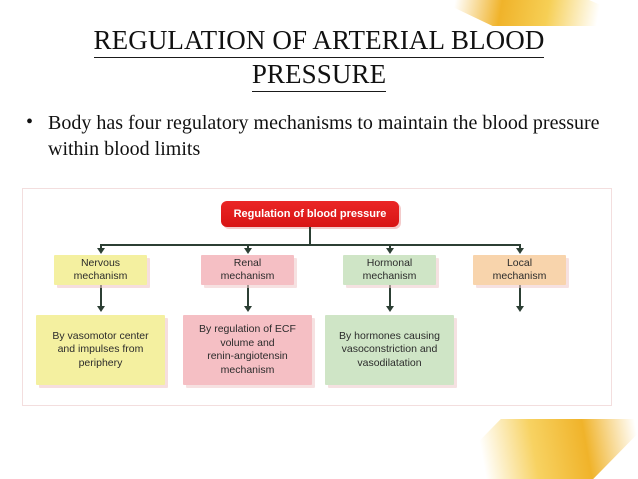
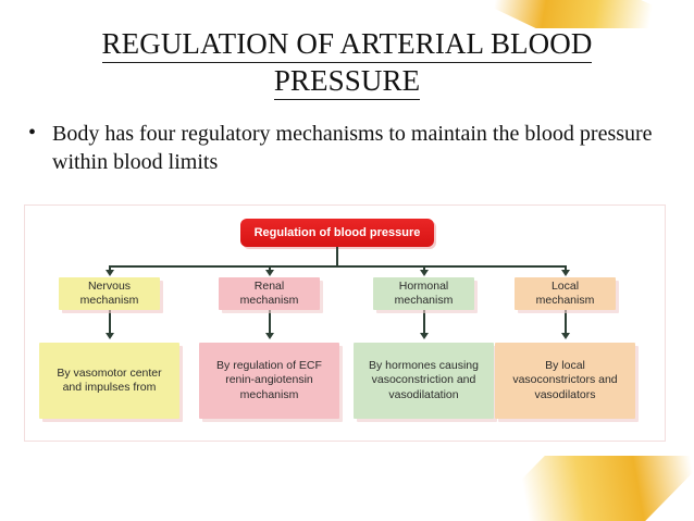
  REGULATION OF ARTERIAL BLOOD
  PRESSURE
  •
  Body has four regulatory mechanisms to maintain the blood pressure within blood limits
  Regulation of blood pressure
  Nervous
  mechanism
  Renal
  mechanism
  Hormonal
  mechanism
  Local
  mechanism
  By vasomotor center
  and impulses from
- periphery
  By regulation of ECF
- volume and
  renin-angiotensin
  mechanism
  By hormones causing
  vasoconstriction and
  vasodilatation
+ By local
+ vasoconstrictors and
+ vasodilators
